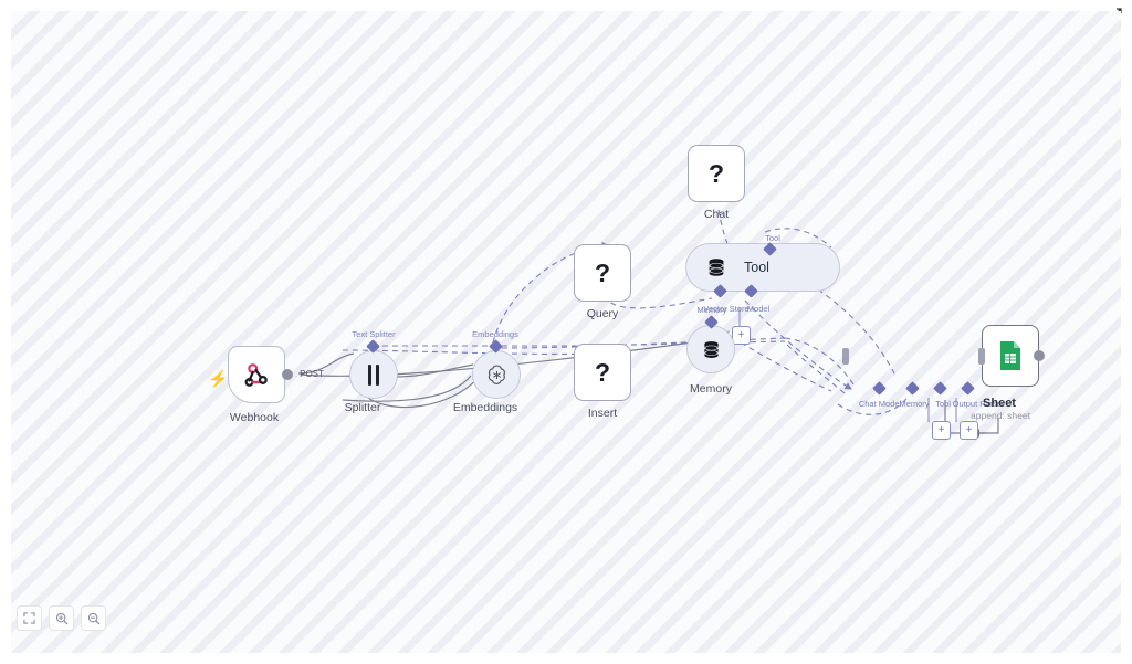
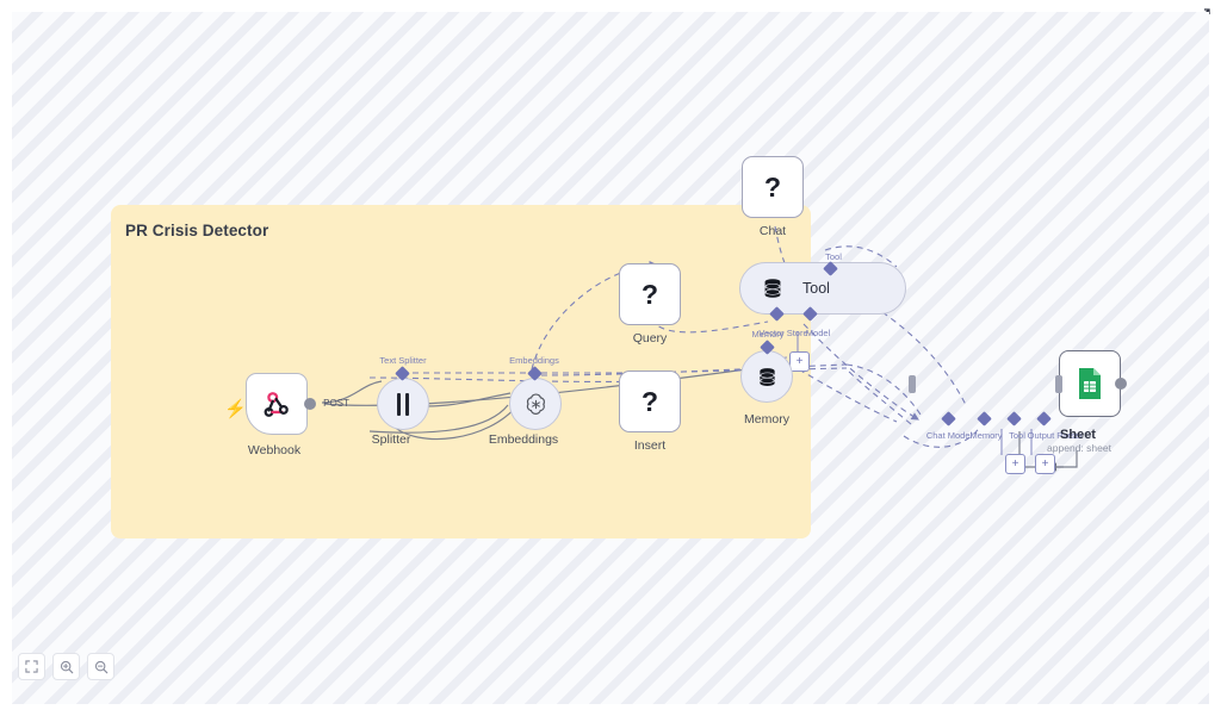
+ PR Crisis Detector
  ⚡
  POST
  Webhook
  Text Splitter
  Splitter
  Embeddings
  Embeddings
  ?
  Query
  ?
  Insert
  ?
  Chat
  Tool
  Tool
  Vector Store
  Model
  +
  Memory
  Memory
  Chat Model
  Memory
  Tool
  Output Parser
  +
  +
  Sheet
  append: sheet
